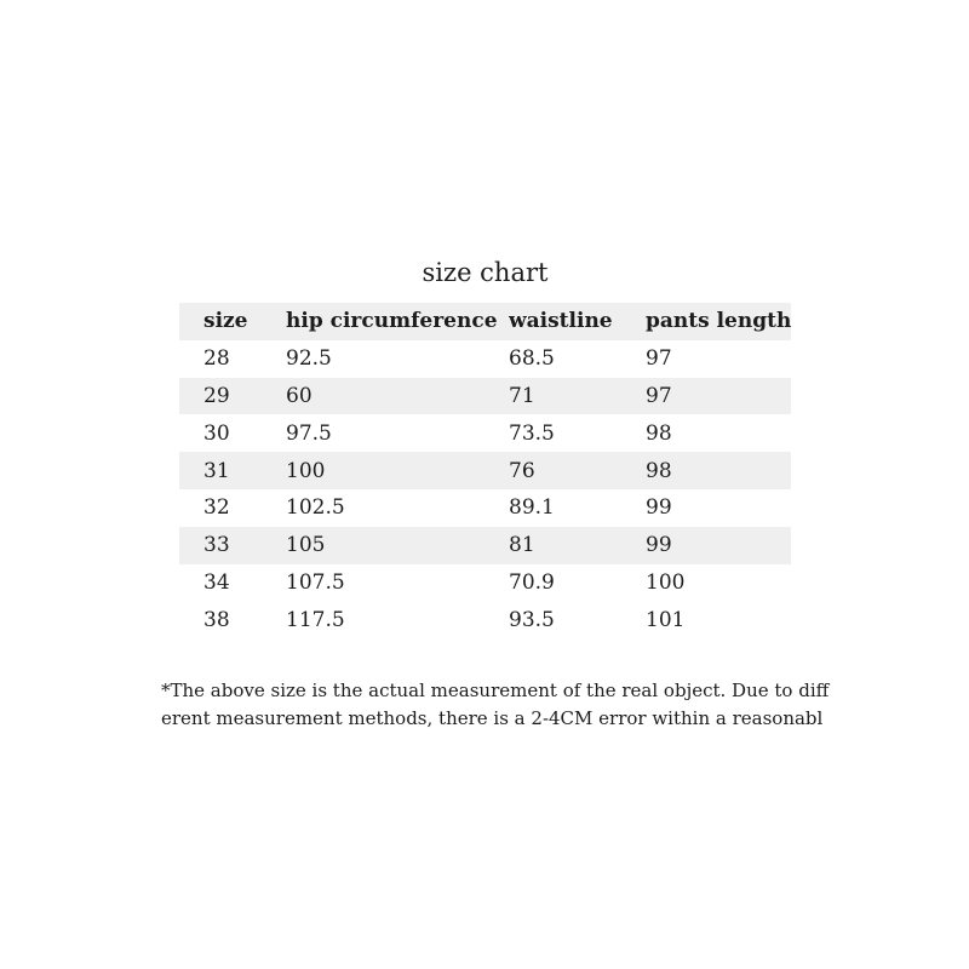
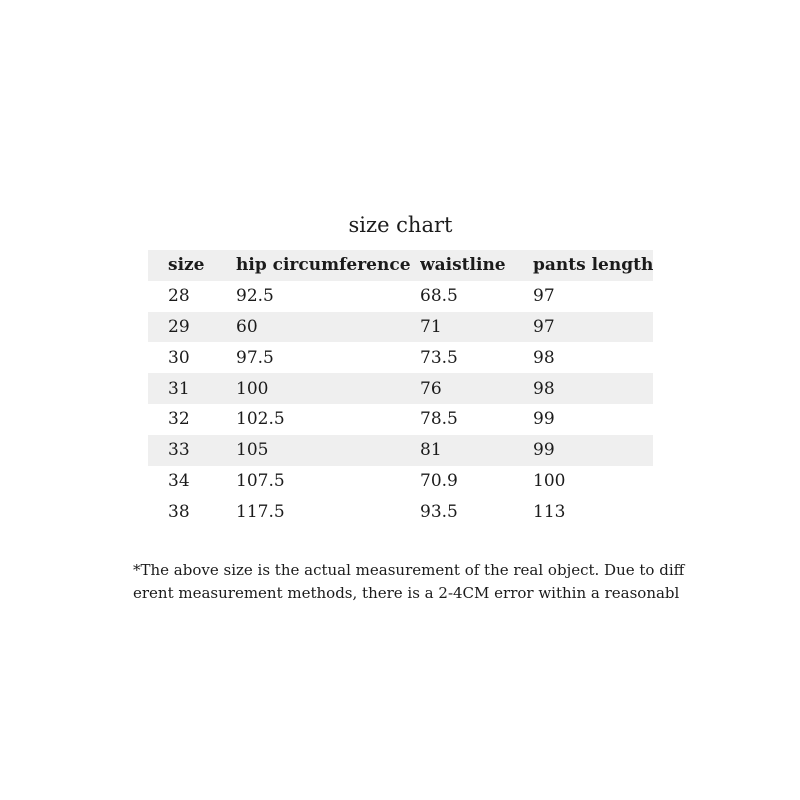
  size chart
  size	hip circumference	waistline	pants length
  28	92.5	68.5	97
  29	60	71	97
  30	97.5	73.5	98
  31	100	76	98
- 32	102.5	89.1	99
+ 32	102.5	78.5	99
  33	105	81	99
  34	107.5	70.9	100
- 38	117.5	93.5	101
+ 38	117.5	93.5	113
  *The above size is the actual measurement of the real object. Due to diff
  erent measurement methods, there is a 2-4CM error within a reasonabl
